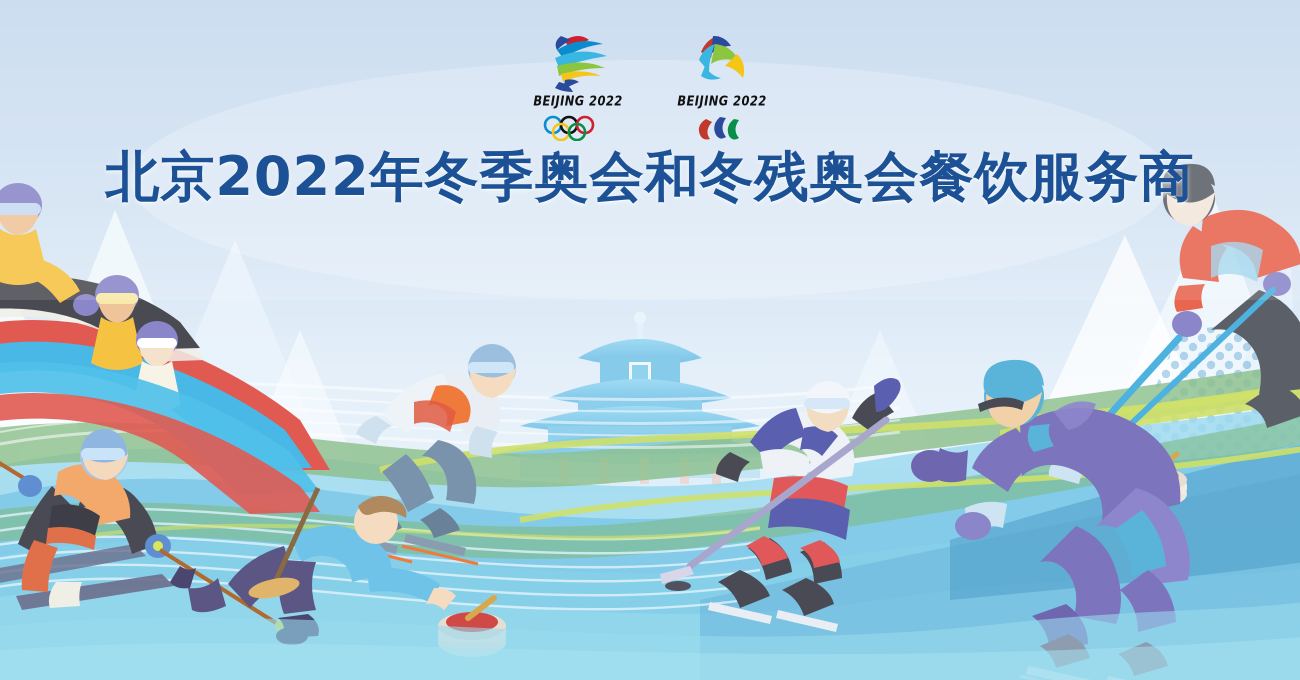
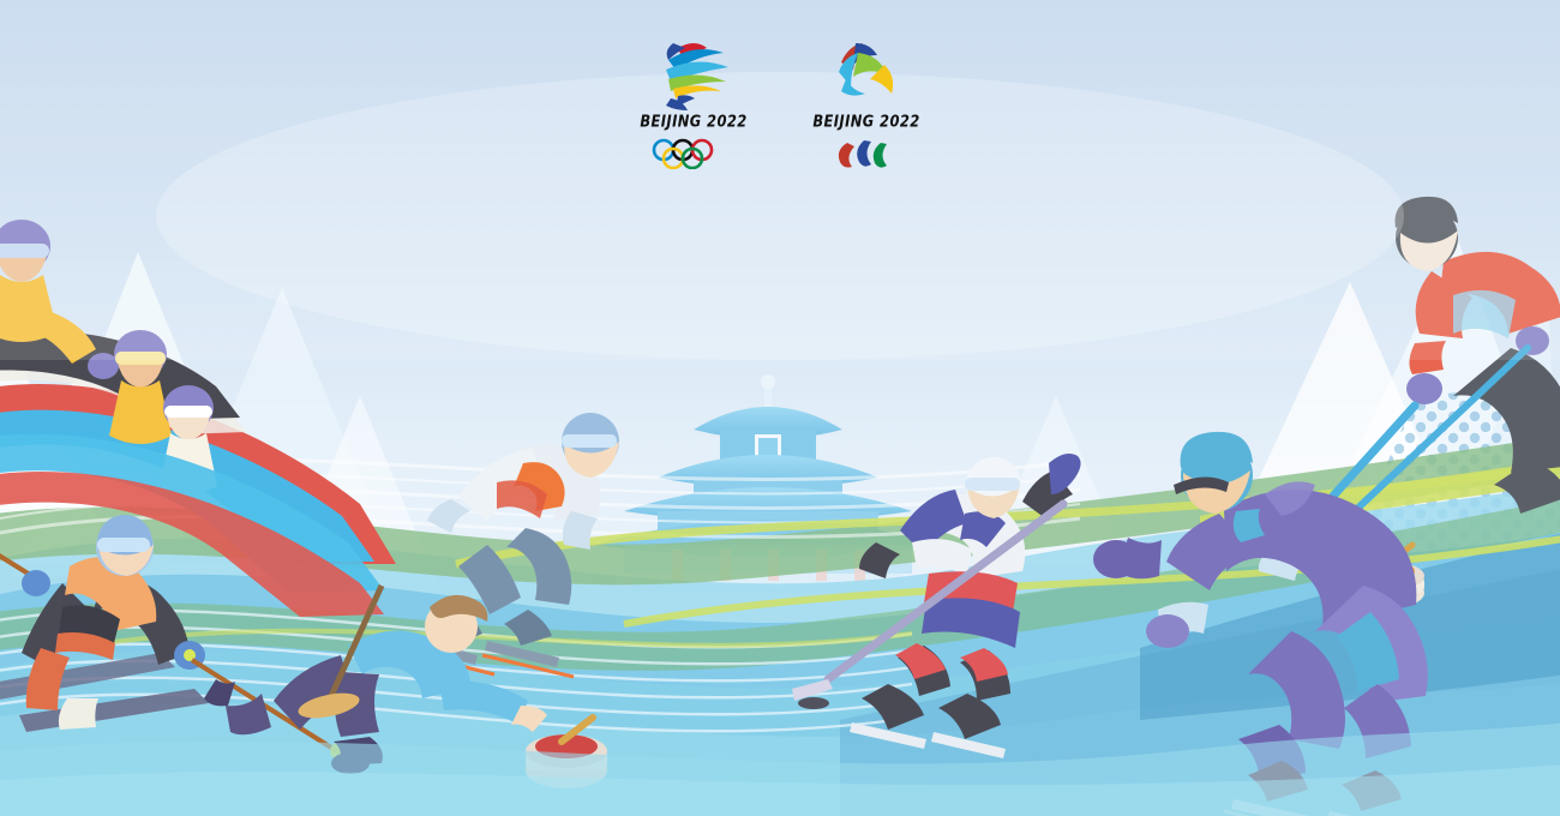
  BEIJING 2022
  BEIJING 2022
- 北京2022年冬季奥会和冬残奥会餐饮服务商
